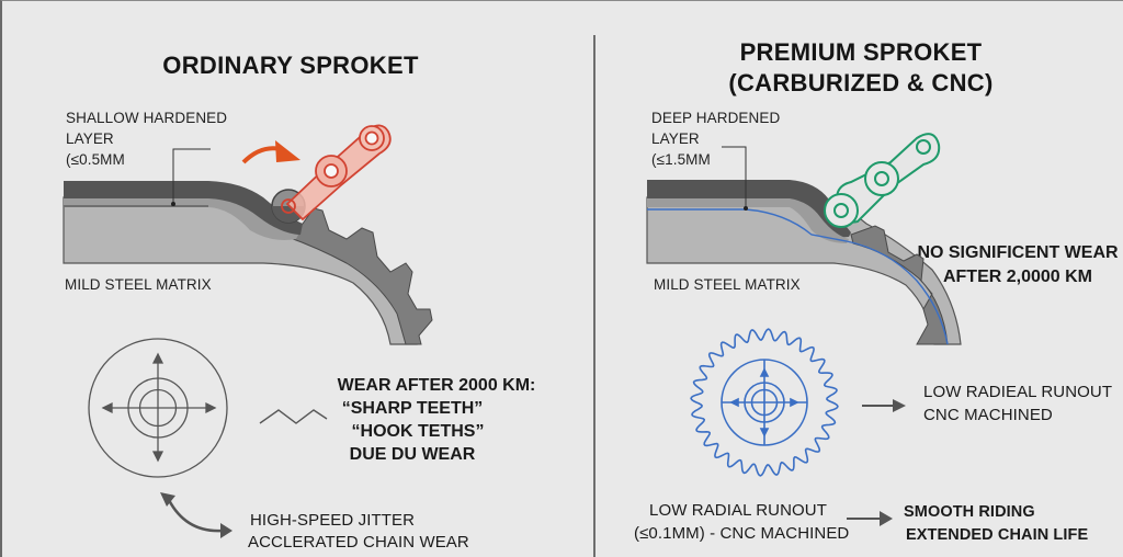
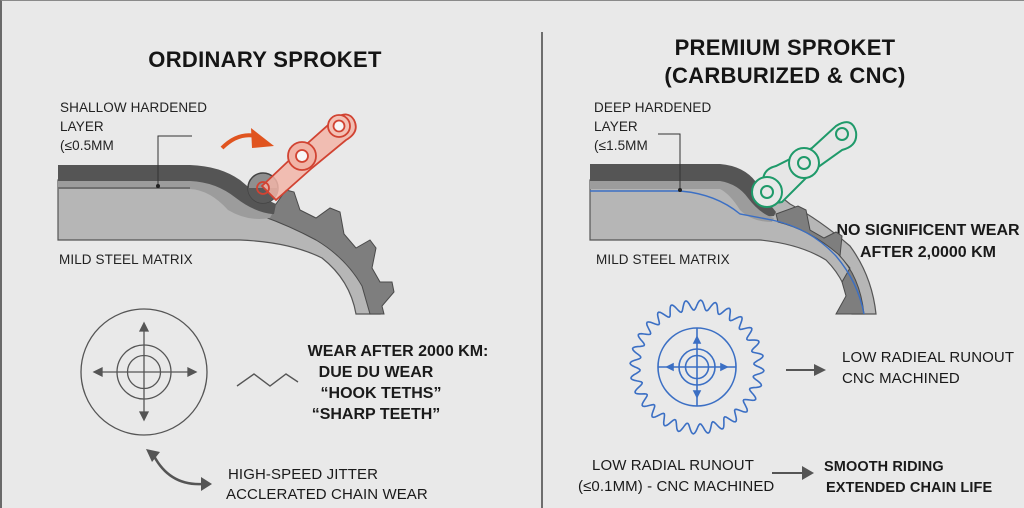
  ORDINARY SPROKET
  SHALLOW HARDENED
  LAYER
  (≤0.5MM
  MILD STEEL MATRIX
  WEAR AFTER 2000 KM:
- “SHARP TEETH”
+ DUE DU WEAR
  “HOOK TETHS”
- DUE DU WEAR
+ “SHARP TEETH”
  HIGH-SPEED JITTER
  ACCLERATED CHAIN WEAR
  PREMIUM SPROKET
  (CARBURIZED & CNC)
  DEEP HARDENED
  LAYER
  (≤1.5MM
  MILD STEEL MATRIX
  NO SIGNIFICENT WEAR
  AFTER 2,0000 KM
  LOW RADIEAL RUNOUT
  CNC MACHINED
  LOW RADIAL RUNOUT
  (≤0.1MM) - CNC MACHINED
  SMOOTH RIDING
  EXTENDED CHAIN LIFE
